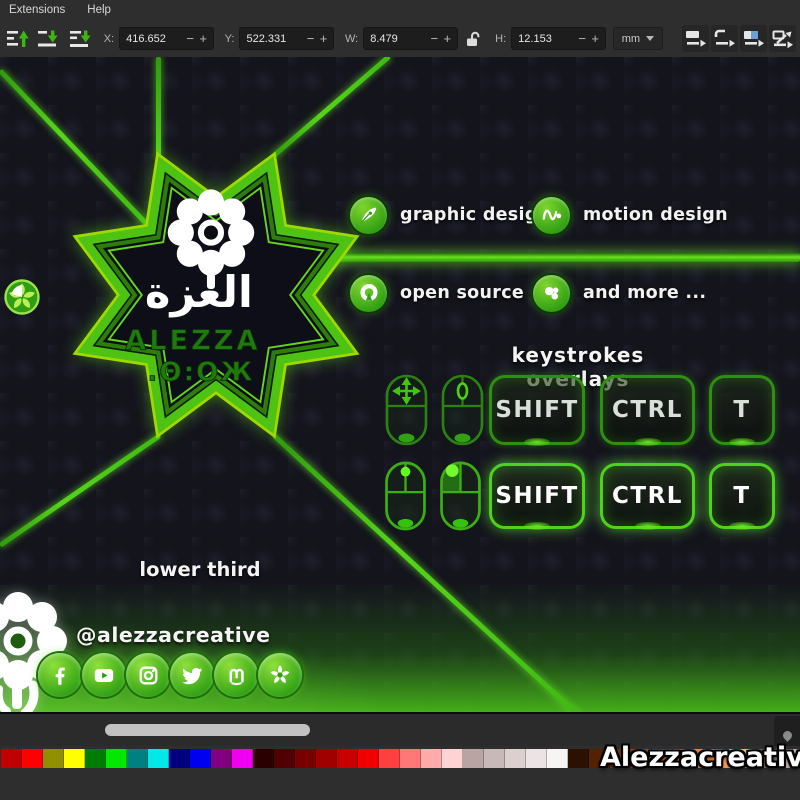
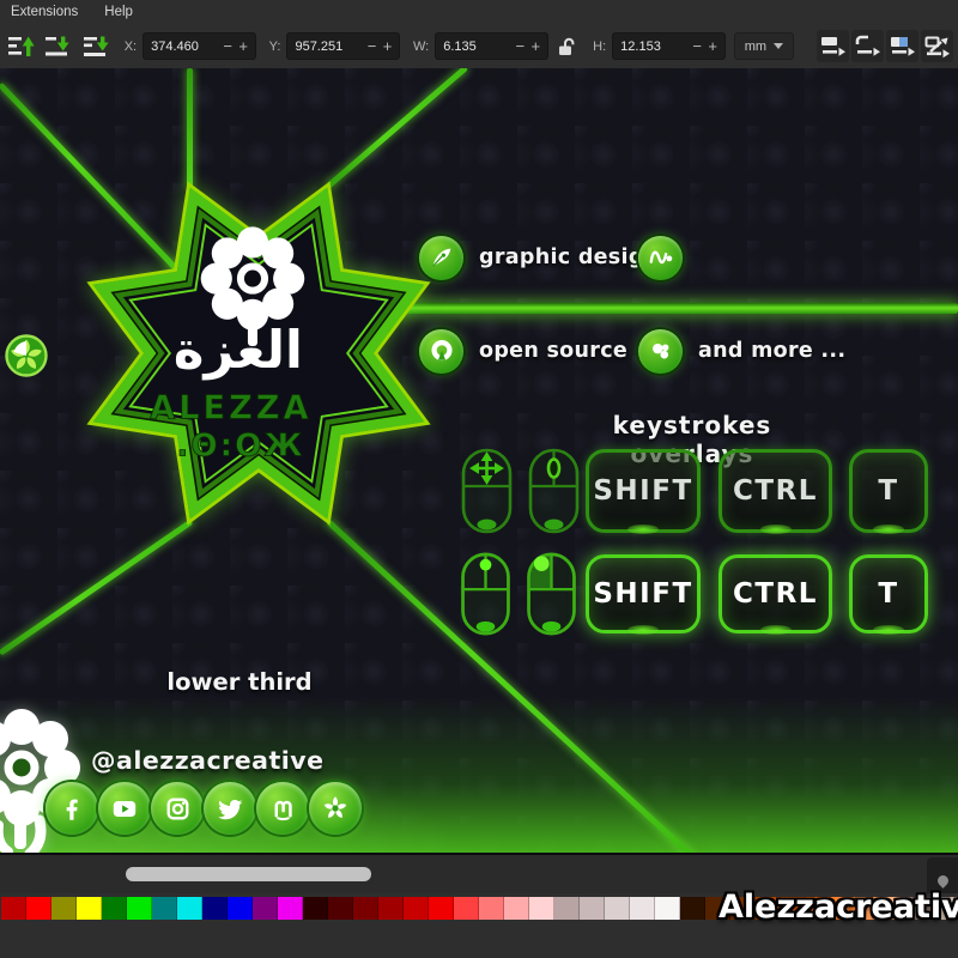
  Extensions
  Help
  X:
- 416.652
+ 374.460
  −
  +
  Y:
- 522.331
+ 957.251
  −
  +
  W:
- 8.479
+ 6.135
  −
  +
  H:
  12.153
  −
  +
  mm
  العزة
  ALEZZA
  .Θ:ΟЖ
  graphic desig
- motion design
  open source
  and more ...
  SHIFT
  CTRL
  T
  SHIFT
  CTRL
  T
  lower third
  @alezzacreative
  Alezzacreativ
